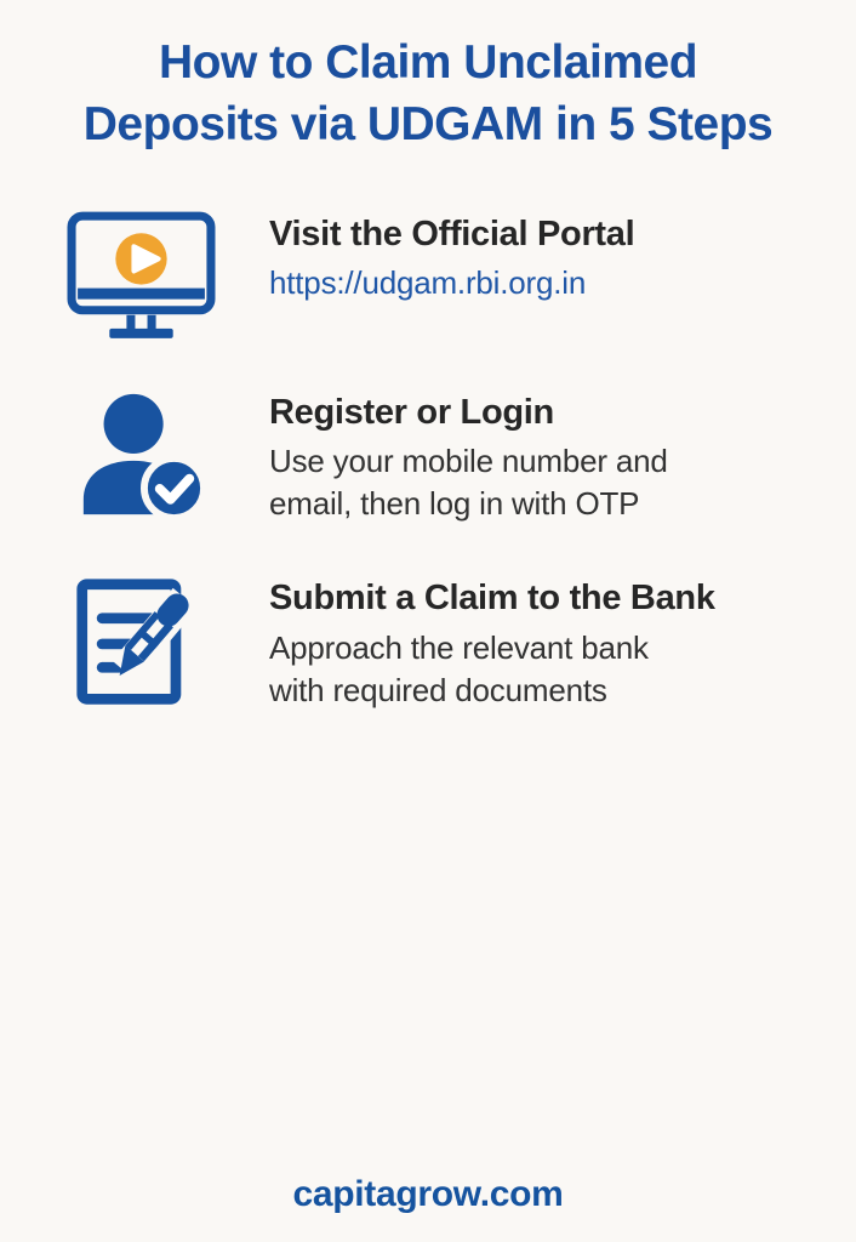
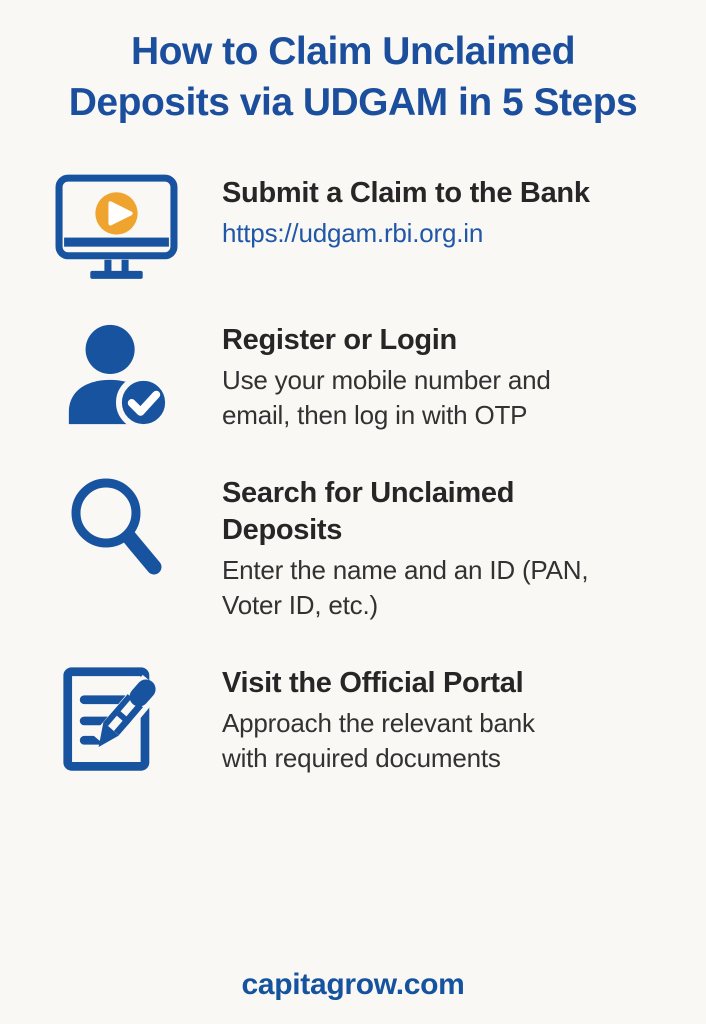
  How to Claim Unclaimed
  Deposits via UDGAM in 5 Steps
- Visit the Official Portal
+ Submit a Claim to the Bank
  https://udgam.rbi.org.in
  Register or Login
  Use your mobile number and
  email, then log in with OTP
+ Search for Unclaimed
+ Deposits
+ Enter the name and an ID (PAN,
+ Voter ID, etc.)
- Submit a Claim to the Bank
+ Visit the Official Portal
  Approach the relevant bank
  with required documents
  capitagrow.com
